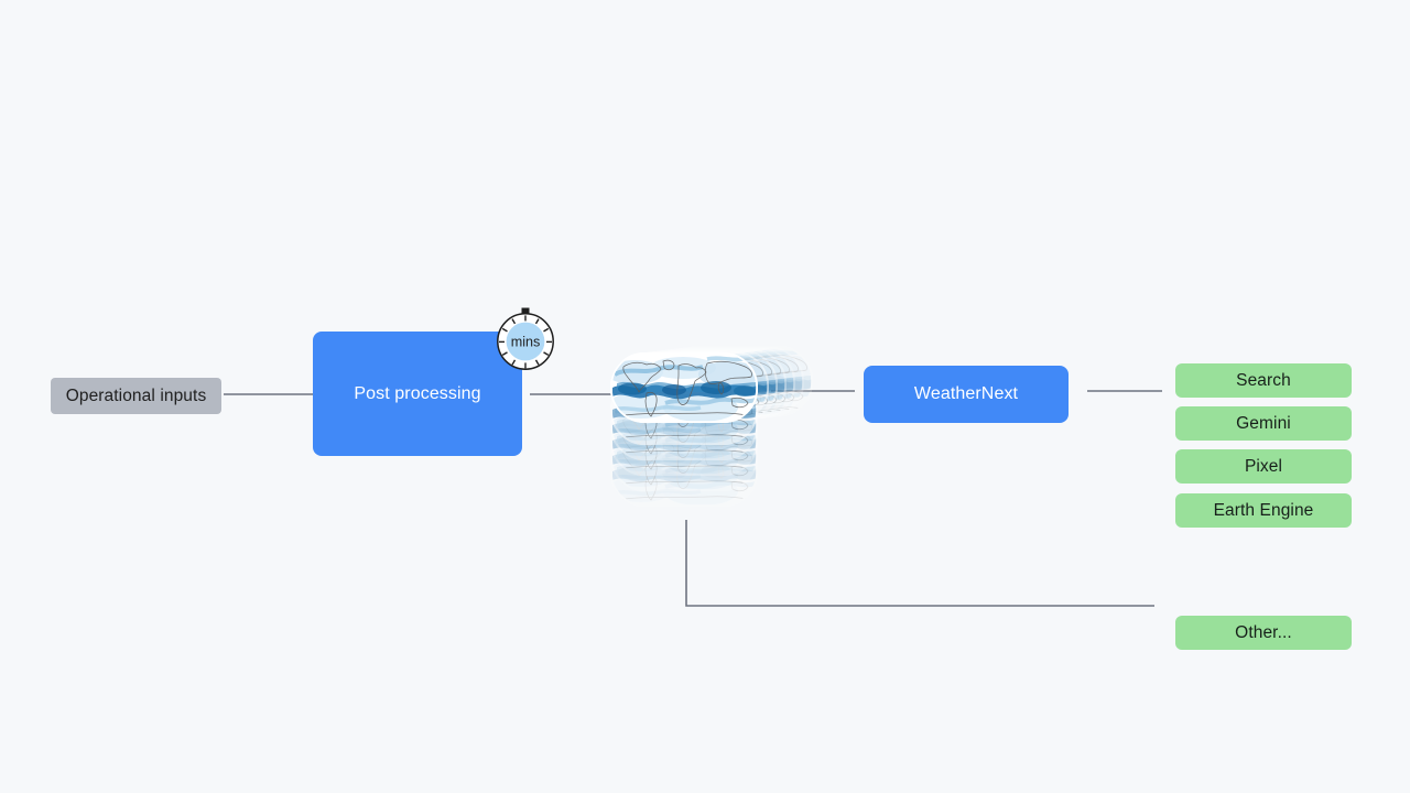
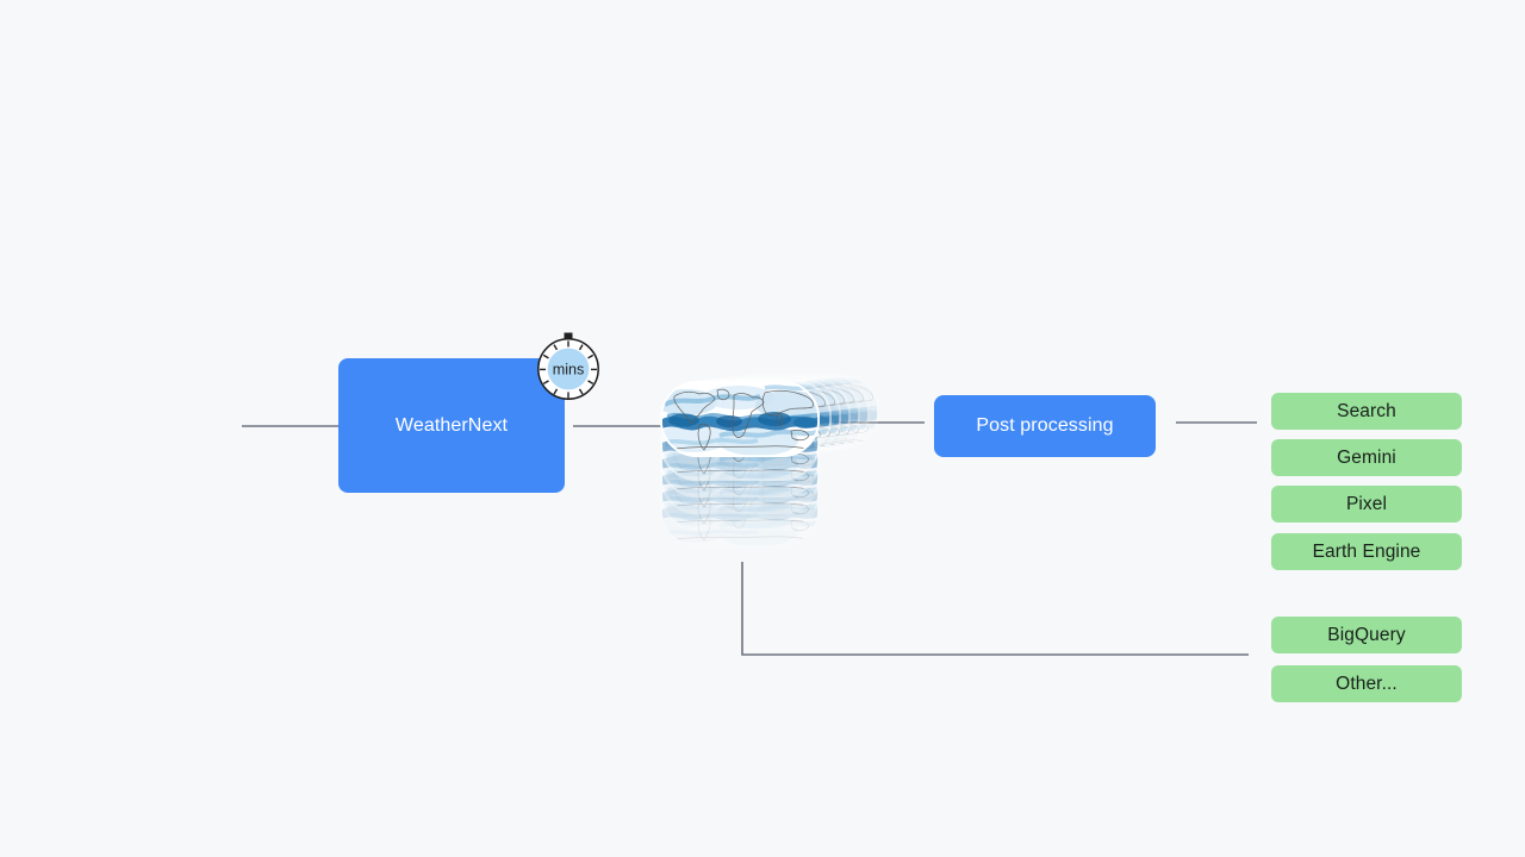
- Operational inputs
- Post processing
+ WeatherNext
  mins
- WeatherNext
+ Post processing
  Search
  Gemini
  Pixel
  Earth Engine
+ BigQuery
  Other...
